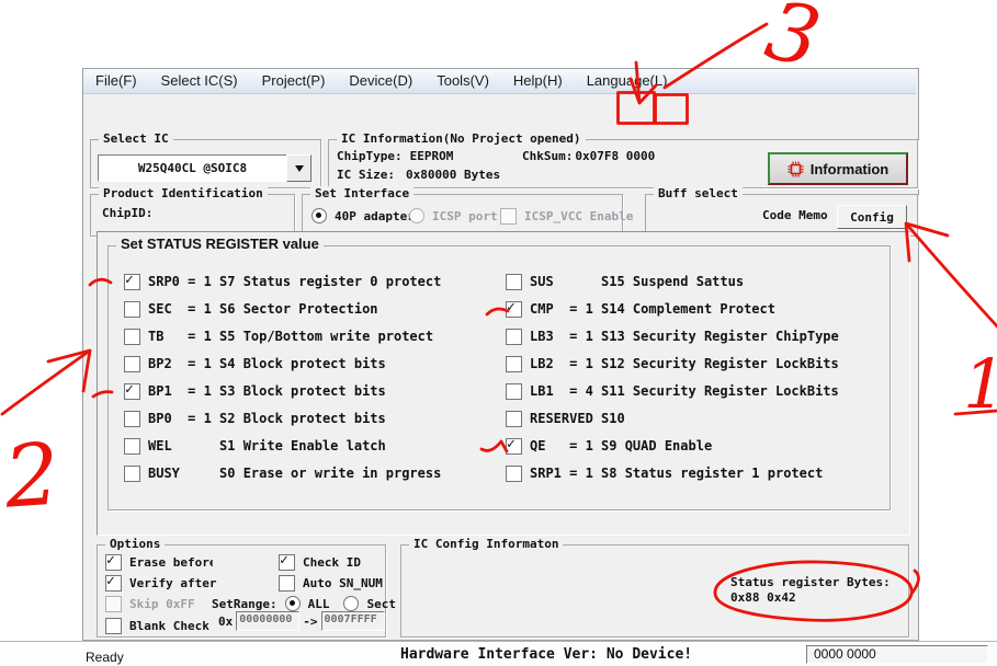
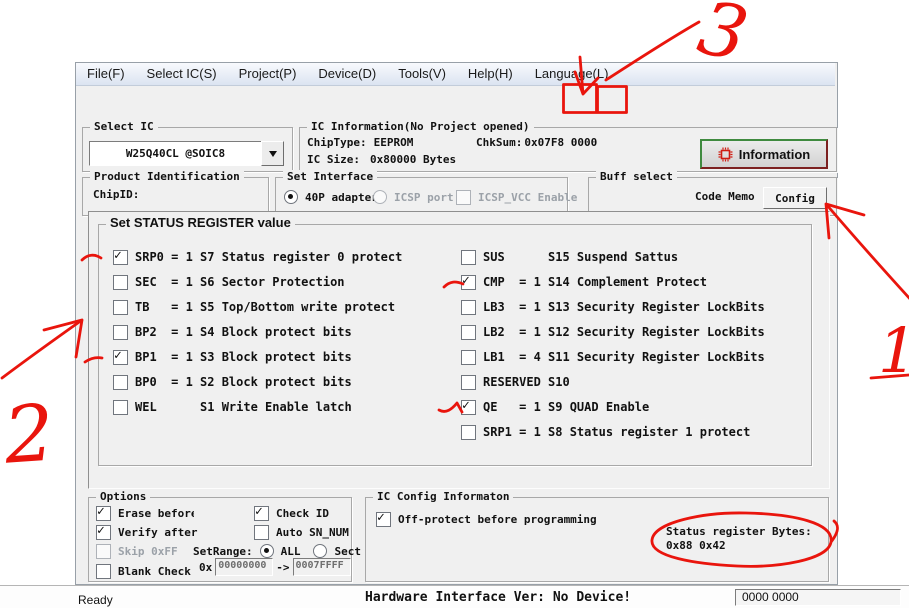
  File(F)
  Select IC(S)
  Project(P)
  Device(D)
  Tools(V)
  Help(H)
  Langue(L)
  Select IC
  W25Q40CL @SOIC8
  IC Information(No Project opened)
  ChipType:
  EEPROM
  ChkSum:
  0x07F8 0000
  IC Size:
  0x80000 Bytes
  Information
  Product Identification
  ChipID:
  Set Interface
  40P adapte
  ICSP port
  ICSP_VCC Enable
  Buff select
  Code Memo
  Config
  Set STATUS REGISTER value
  SRP0 = 1 S7 Status register 0 protect
  SEC = 1 S6 Sector Protection
  TB = 1 S5 Top/Bottom write protect
  BP2 = 1 S4 Block protect bits
  BP1 = 1 S3 Block protect bits
  BP0 = 1 S2 Block protect bits
  WEL S1 Write Enable latch
- BUSY S0 Erase or write in prgress
  SUS S15 Suspend Sattus
  CMP = 1 S14 Complement Protect
- LB3 = 1 S13 Security Register ChipType
+ LB3 = 1 S13 Security Register LockBits
  LB2 = 1 S12 Security Register LockBits
  LB1 = 4 S11 Security Register LockBits
  RESERVED S10
  QE = 1 S9 QUAD Enable
  SRP1 = 1 S8 Status register 1 protect
  Options
  Erase befor
  Check ID
  Verify after
  Auto SN_NUM
  Skip 0xFF
  SetRange:
  ALL
  Sect
  0x
  00000000
  ->
  0007FFFF
  Blank Check
  IC Config Informaton
+ Off-protect before programming
  Status register Bytes:
  0x88 0x42
  Ready
  Hardware Interface Ver: No Device!
  0000 0000
  1
